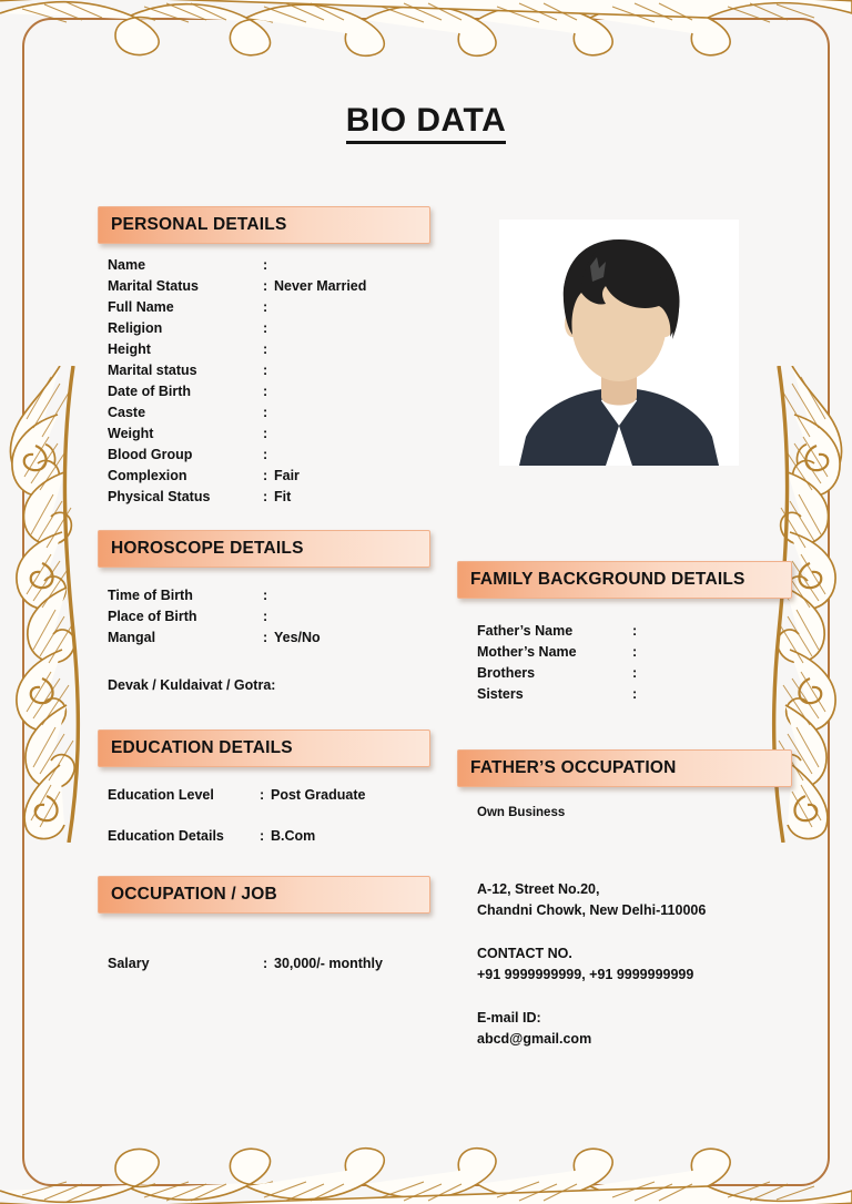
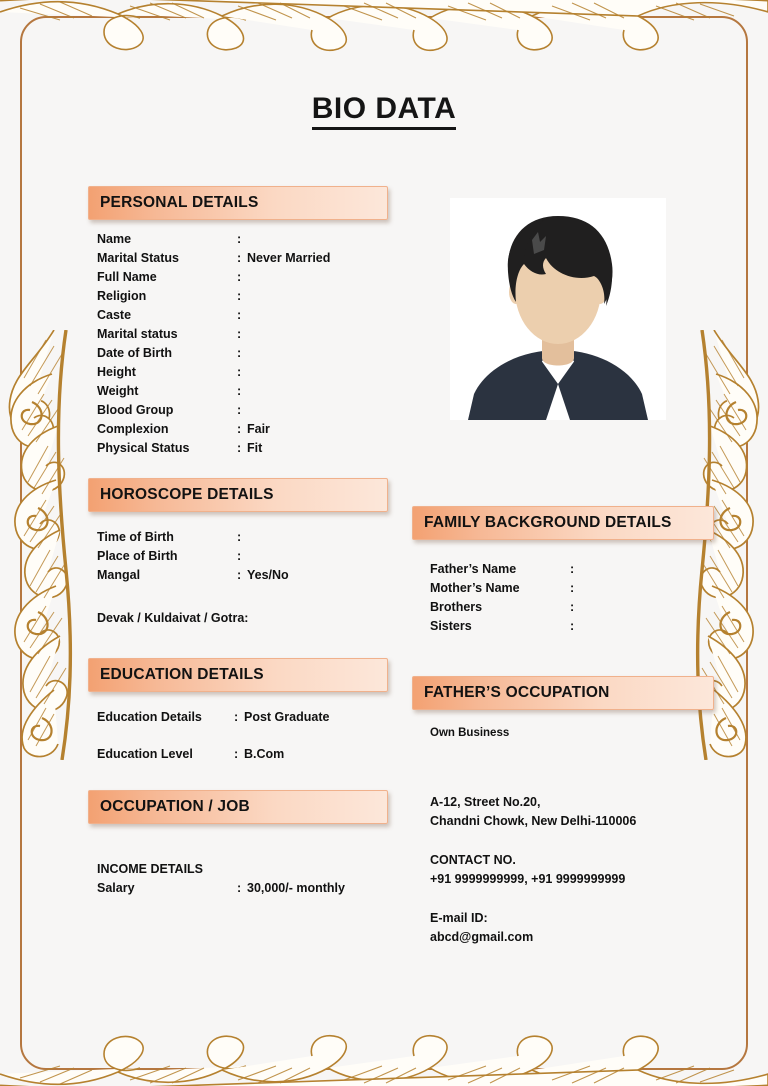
  BIO DATA
  PERSONAL DETAILS
  Name
  :
  Marital Status
  :
  Never Married
  Full Name
  :
  Religion
  :
- Height
+ Caste
  :
  Marital status
  :
  Date of Birth
  :
- Caste
+ Height
  :
  Weight
  :
  Blood Group
  :
  Complexion
  :
  Fair
  Physical Status
  :
  Fit
  HOROSCOPE DETAILS
  Time of Birth
  :
  Place of Birth
  :
  Mangal
  :
  Yes/No
  Devak / Kuldaivat / Gotra:
  EDUCATION DETAILS
- Education Level
+ Education Details
  :
  Post Graduate
- Education Details
+ Education Level
  :
  B.Com
  OCCUPATION / JOB
+ INCOME DETAILS
  Salary
  :
  30,000/- monthly
  FAMILY BACKGROUND DETAILS
  Father’s Name
  :
  Mother’s Name
  :
  Brothers
  :
  Sisters
  :
  FATHER’S OCCUPATION
  Own Business
  A-12, Street No.20,
  Chandni Chowk, New Delhi-110006
  CONTACT NO.
  +91 9999999999, +91 9999999999
  E-mail ID:
  abcd@gmail.com
